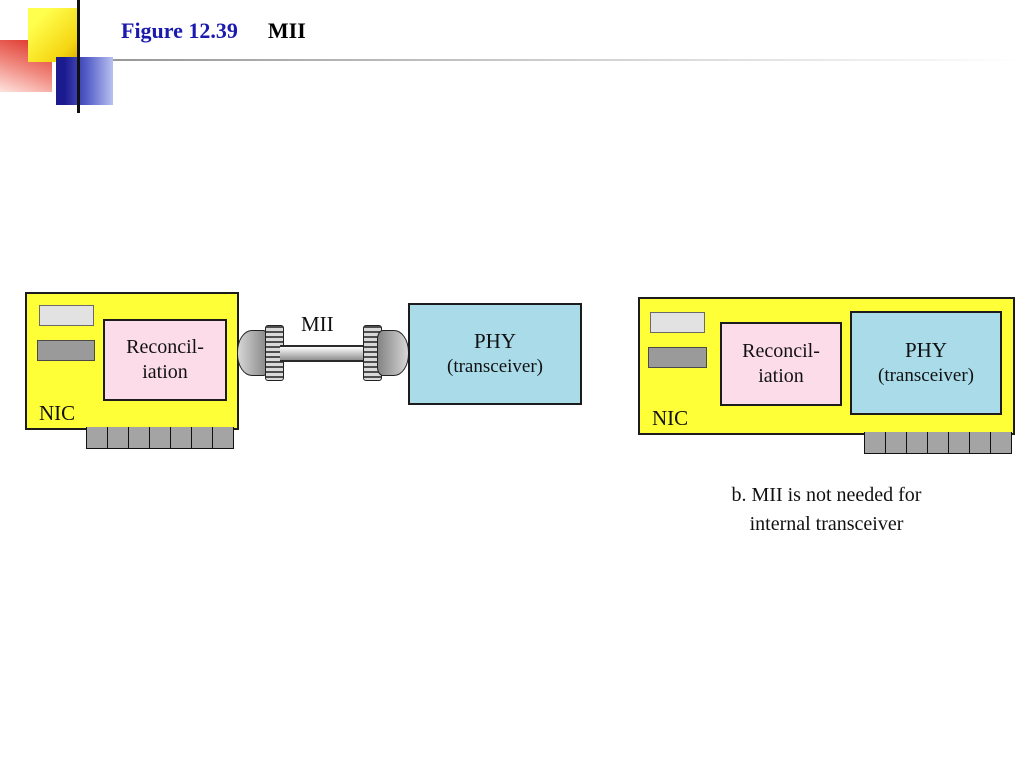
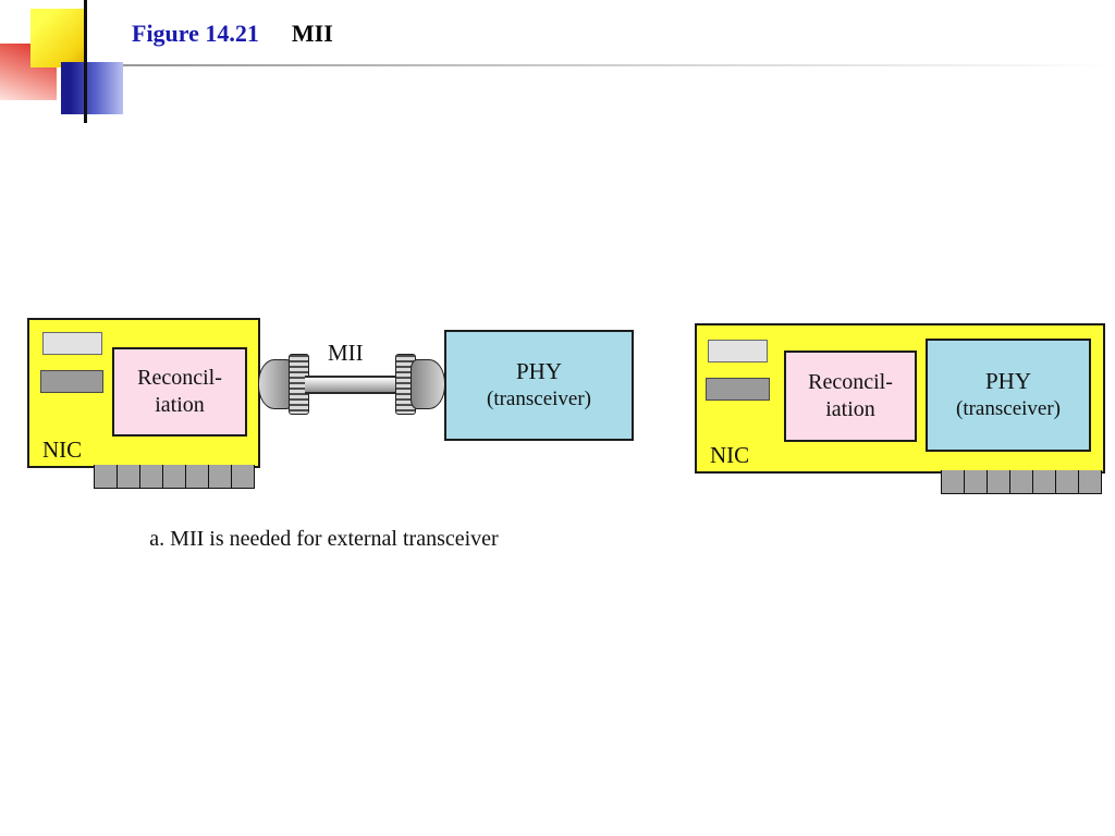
- Figure 12.39
+ Figure 14.21
  MII
  Reconcil-
  iation
  NIC
  MII
  PHY
  (transceiver)
+ a. MII is needed for external transceiver
  Reconcil-
  iation
  PHY
  (transceiver)
  NIC
- b. MII is not needed for
- internal transceiver
